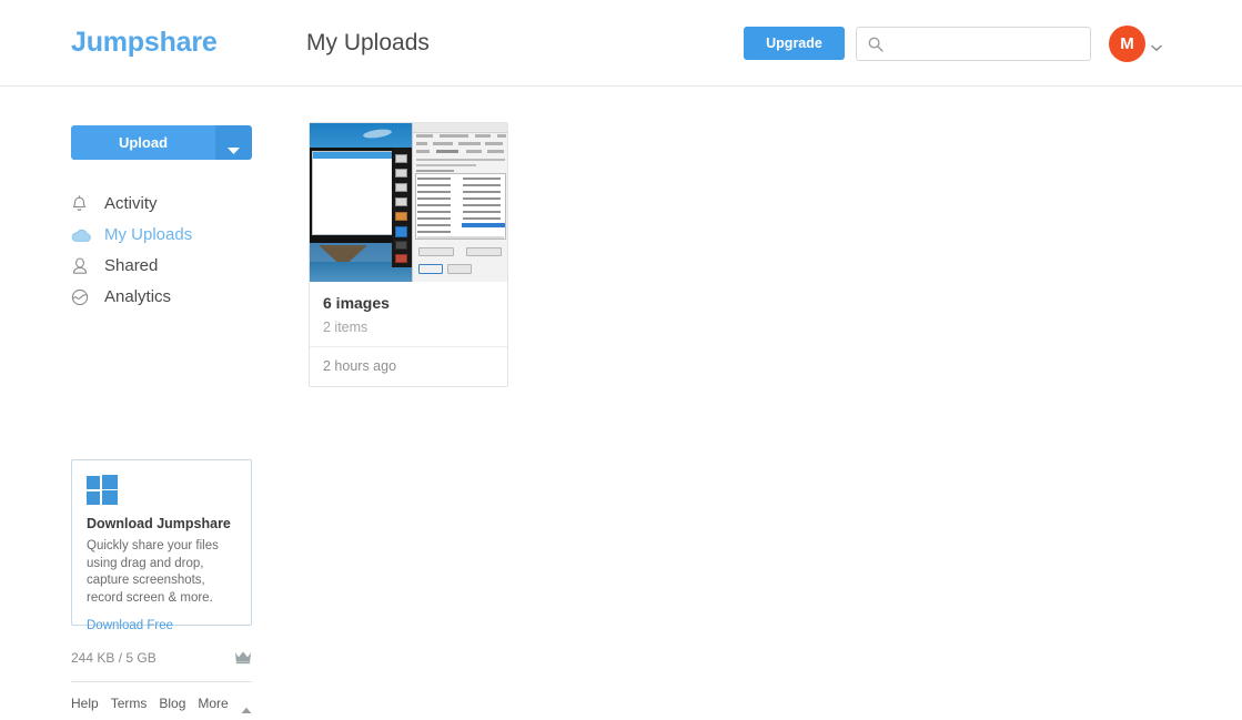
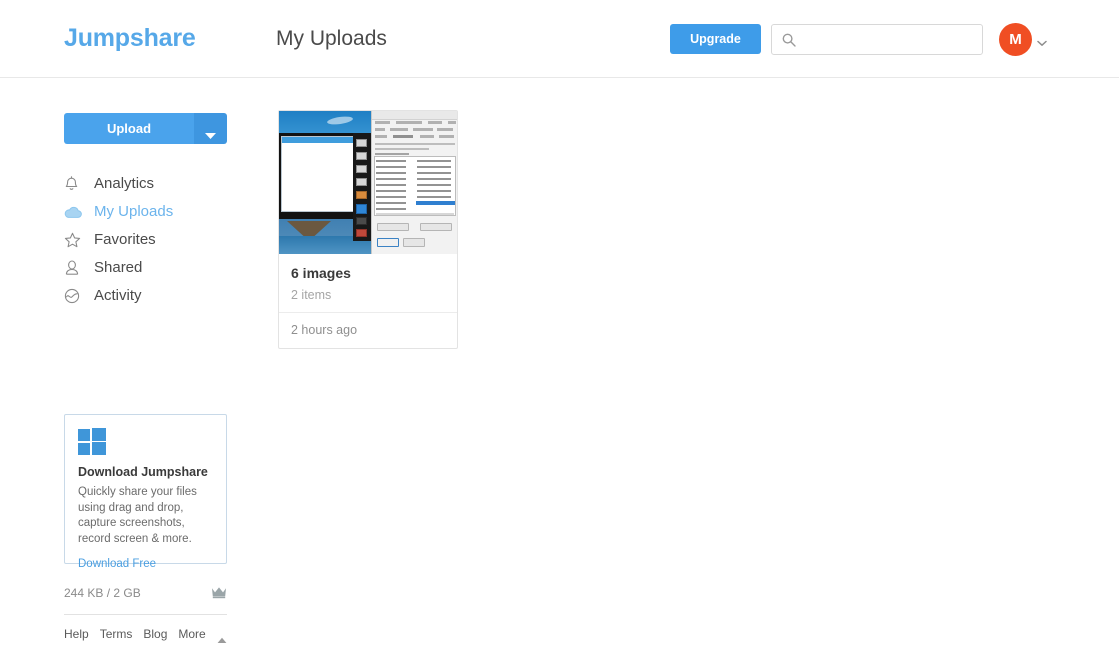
  Jumpshare
  My Uploads
  Upgrade
  M
  Upload
- Activity
+ Analytics
  My Uploads
+ Favorites
  Shared
- Analytics
+ Activity
  Download Jumpshare
  Quickly share your files using drag and drop, capture screenshots, record screen & more.
  Download Free
- 244 KB / 5 GB
+ 244 KB / 2 GB
  Help
  Terms
  Blog
  More
  6 images
  2 items
  2 hours ago
